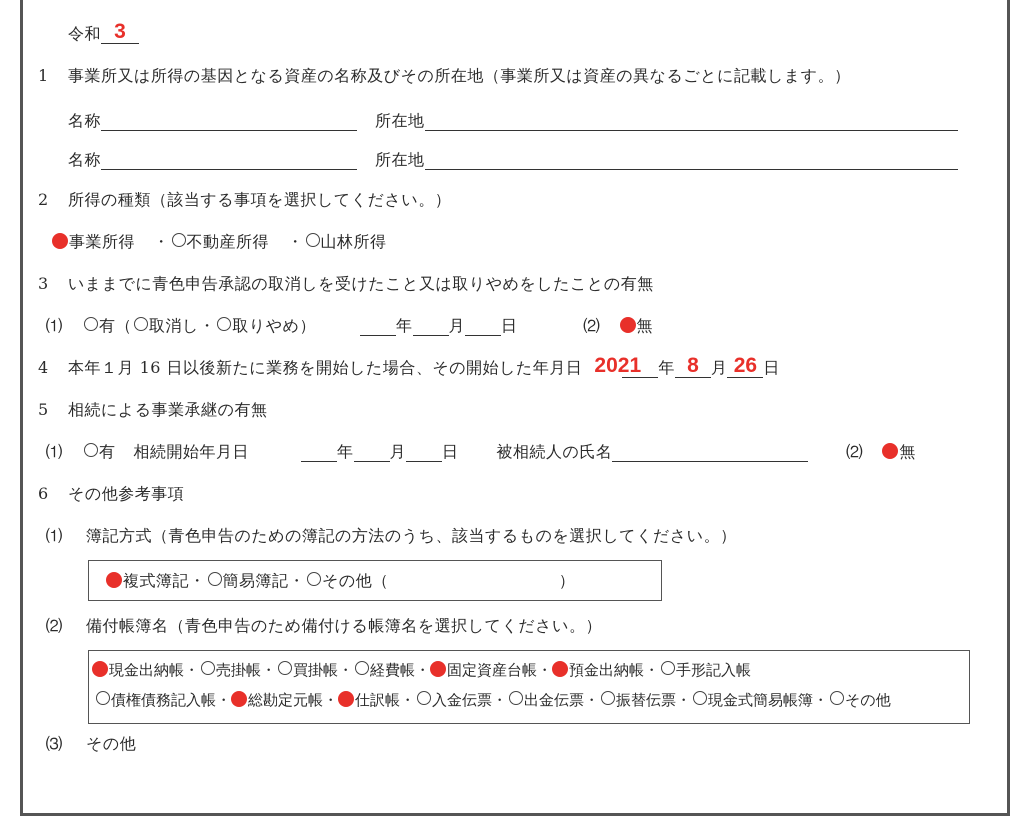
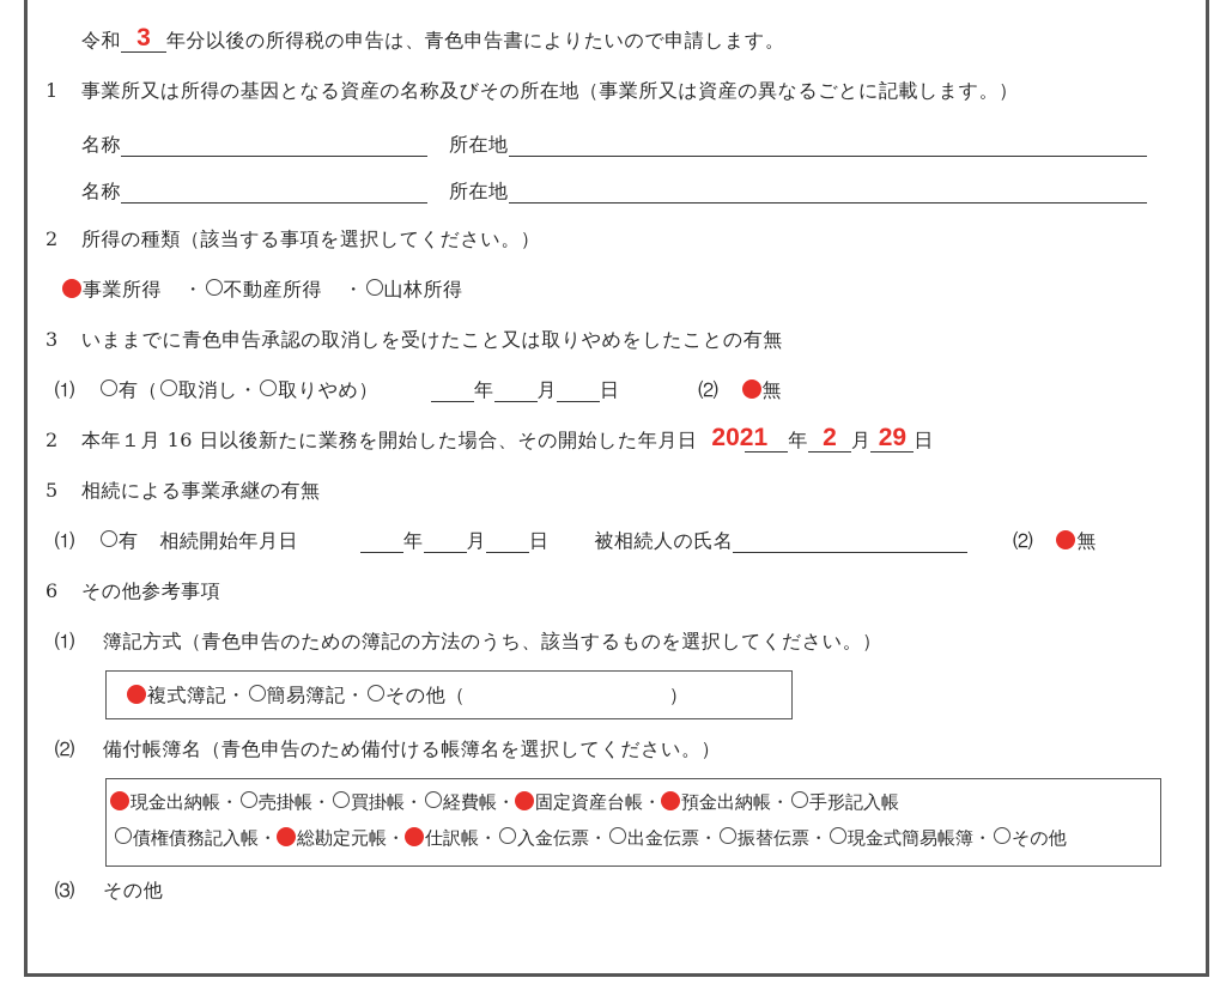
  令和
  3
+ 年分以後の所得税の申告は、青色申告書によりたいので申請します。
  1 事業所又は所得の基因となる資産の名称及びその所在地（事業所又は資産の異なるごとに記載します。）
  名称 所在地
  名称 所在地
  2 所得の種類（該当する事項を選択してください。）
  事業所得 ・ 不動産所得 ・ 山林所得
  3 いままでに青色申告承認の取消しを受けたこと又は取りやめをしたことの有無
  ⑴ 有（ 取消し・ 取りやめ） 年 月 日 ⑵ 無
- 4 本年１月 16 日以後新たに業務を開始した場合、その開始した年月日
+ 2 本年１月 16 日以後新たに業務を開始した場合、その開始した年月日
  2021
  年
- 8
+ 2
  月
- 26
+ 29
  日
  5 相続による事業承継の有無
  ⑴ 有 相続開始年月日 年 月 日 被相続人の氏名 ⑵ 無
  6 その他参考事項
  ⑴ 簿記方式（青色申告のための簿記の方法のうち、該当するものを選択してください。）
  複式簿記・ 簡易簿記・ その他（ ）
  ⑵ 備付帳簿名（青色申告のため備付ける帳簿名を選択してください。）
  現金出納帳・ 売掛帳・ 買掛帳・ 経費帳・ 固定資産台帳・ 預金出納帳・ 手形記入帳
  債権債務記入帳・ 総勘定元帳・ 仕訳帳・ 入金伝票・ 出金伝票・ 振替伝票・ 現金式簡易帳簿・ その他
  ⑶ その他
